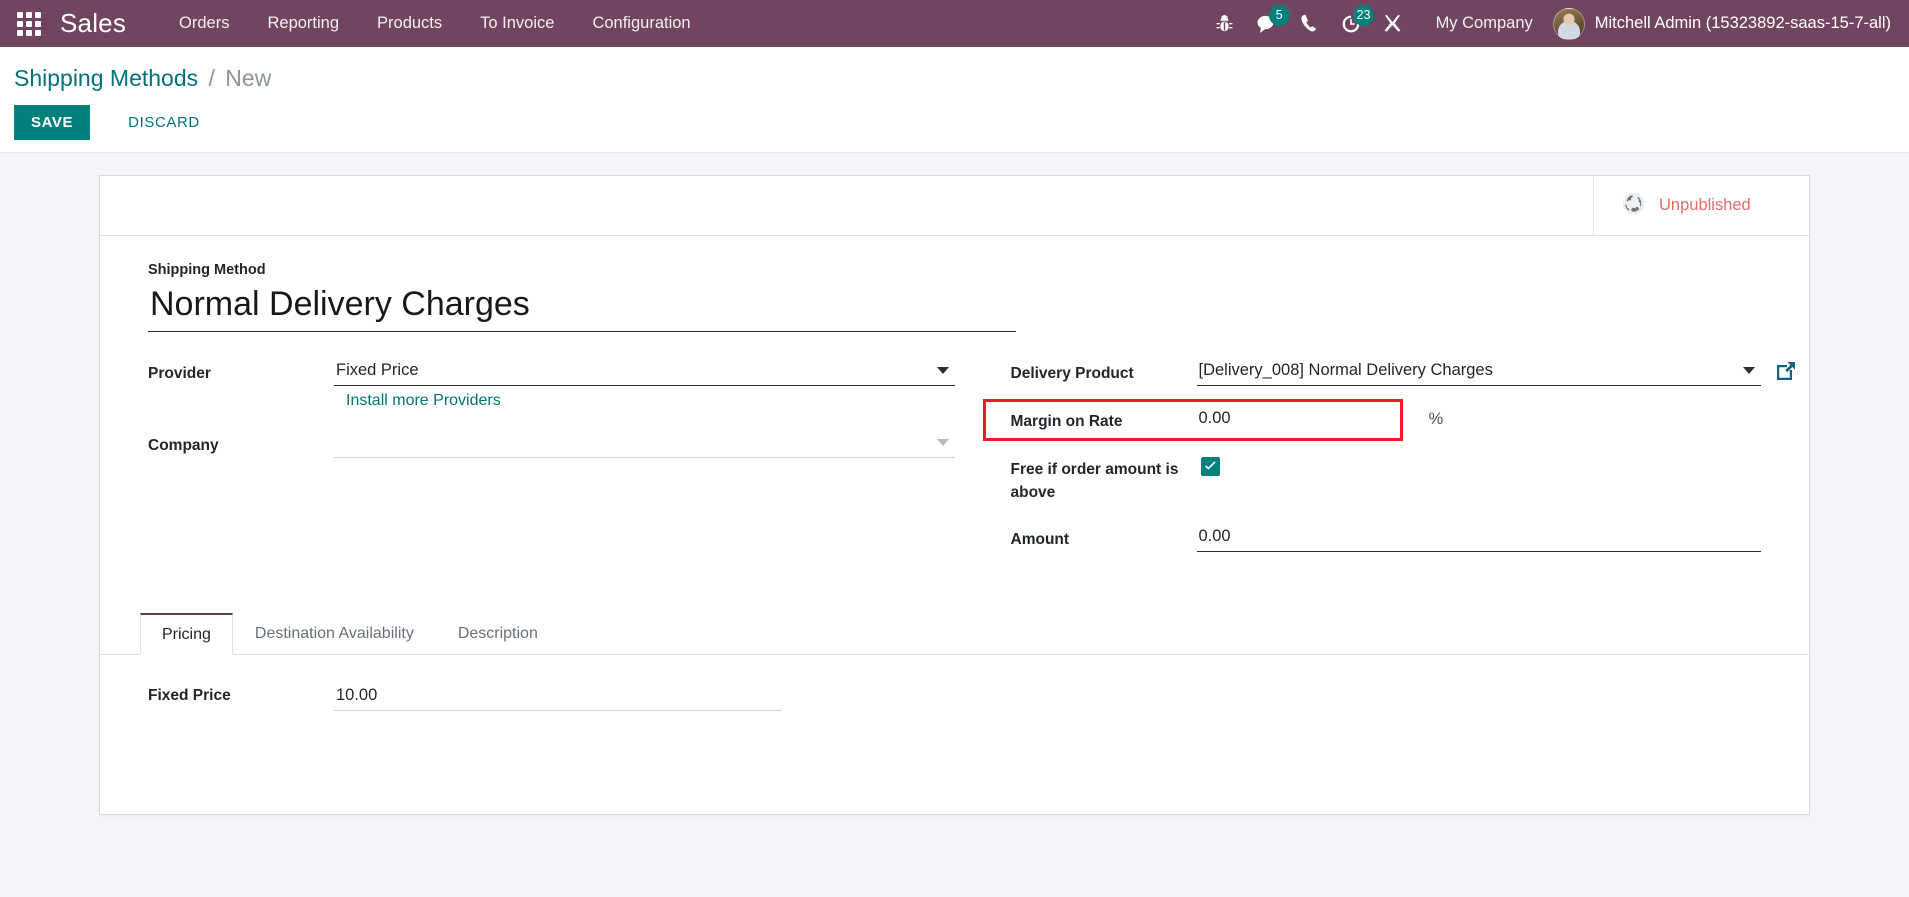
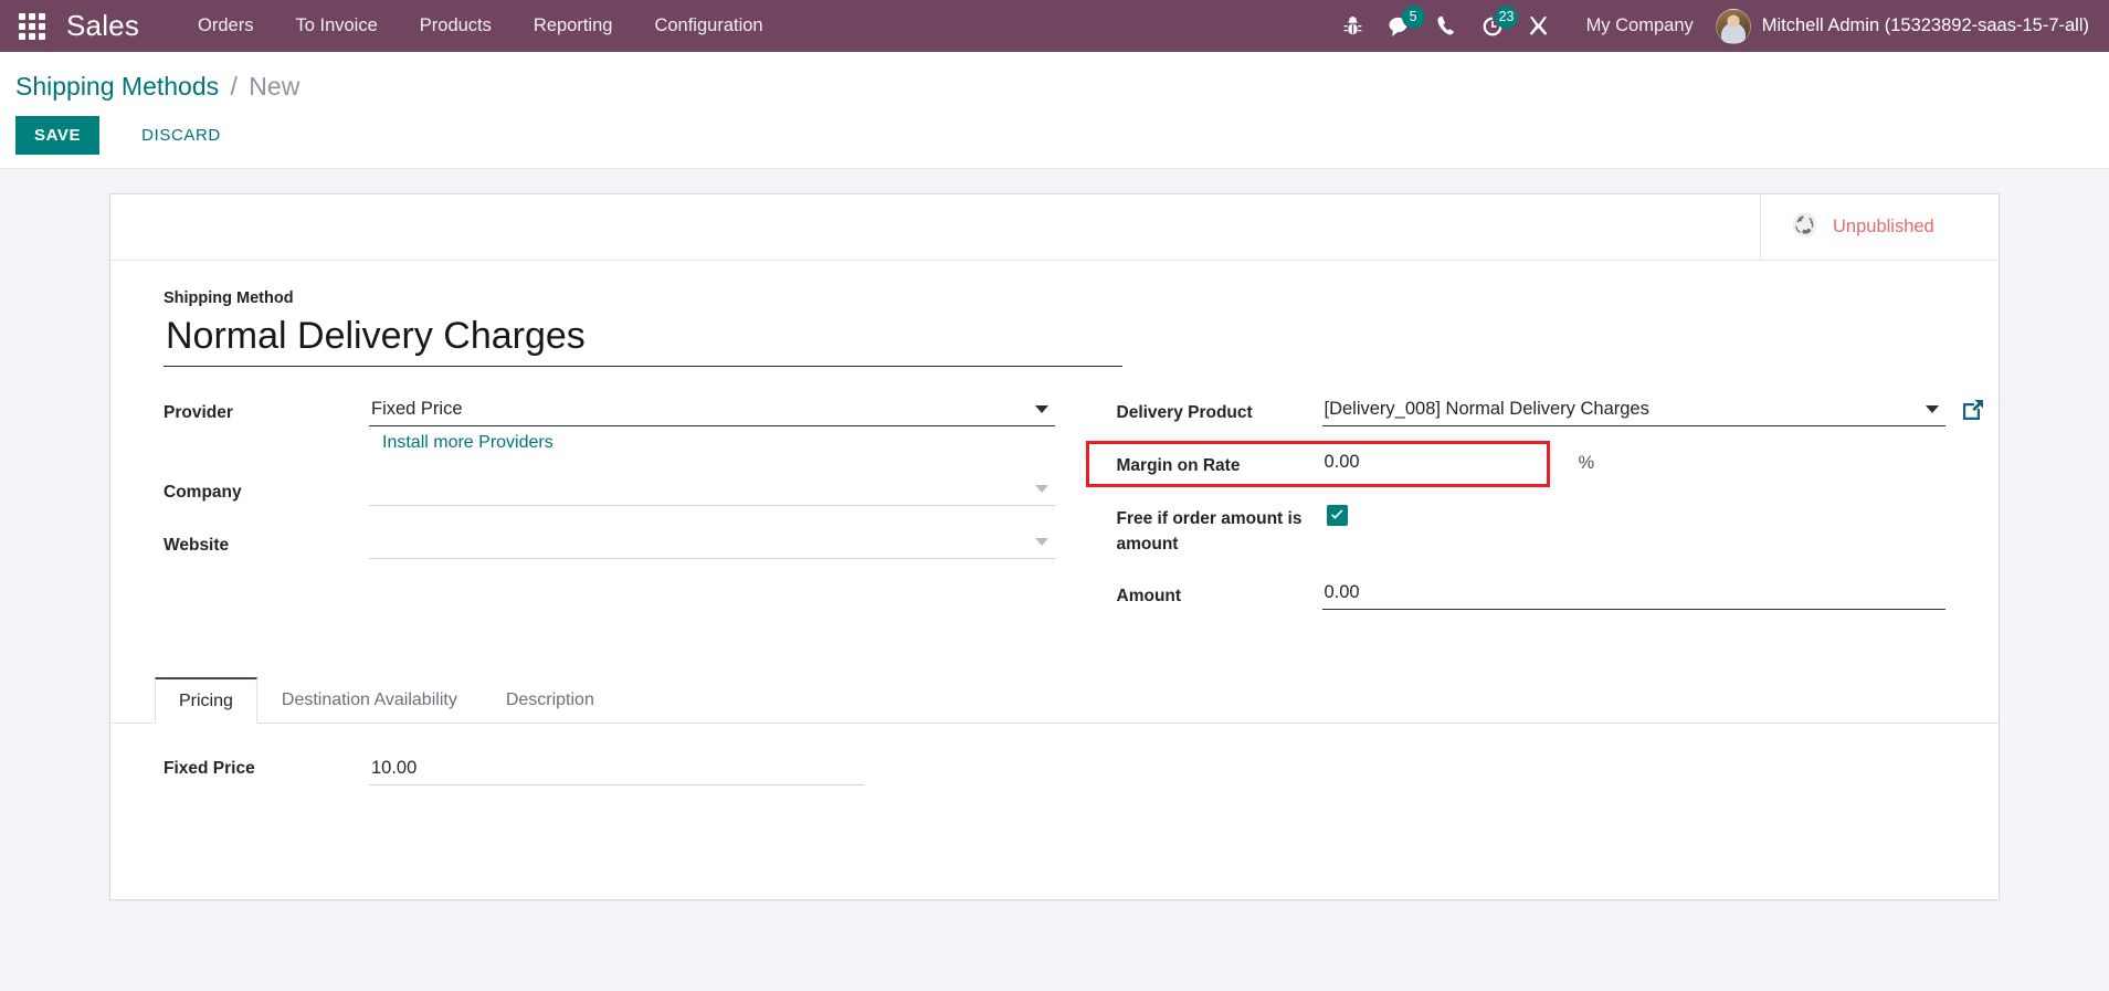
  Sales
  Orders
- Reporting
+ To Invoice
  Products
- To Invoice
+ Reporting
  Configuration
  5
  23
  My Company
  Mitchell Admin (15323892-saas-15-7-all)
  Shipping Methods / New
  SAVE
  DISCARD
  Unpublished
  Shipping Method
  Normal Delivery Charges
  Provider
  Fixed Price
  Install more Providers
  Company
+ Website
  Delivery Product
  [Delivery_008] Normal Delivery Charges
  Margin on Rate
  0.00
  %
- Free if order amount is above
+ Free if order amount is amount
  Amount
  0.00
  Pricing
  Destination Availability
  Description
  Fixed Price
  10.00
